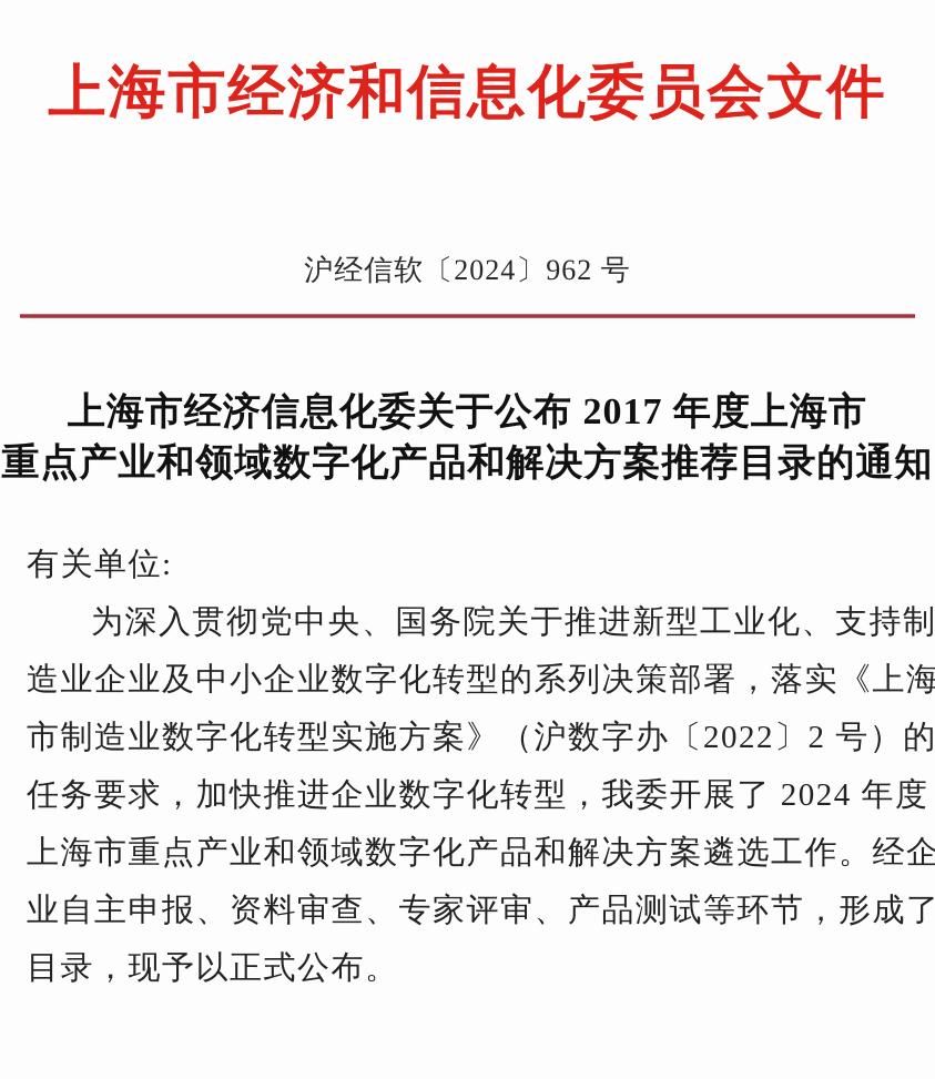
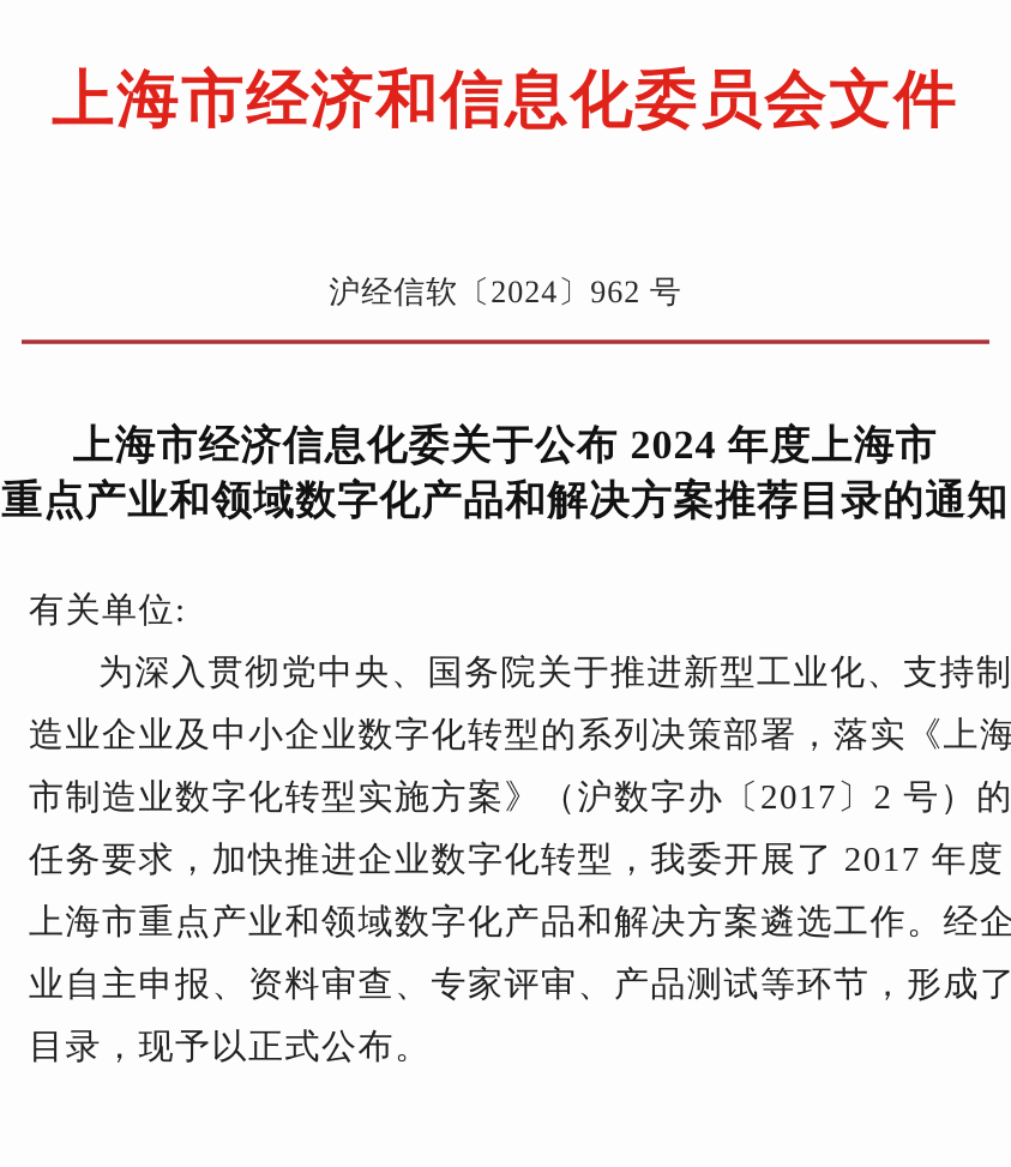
  上海市经济和信息化委员会文件
  沪经信软〔2024〕962 号
- 上海市经济信息化委关于公布 2017 年度上海市
+ 上海市经济信息化委关于公布 2024 年度上海市
  重点产业和领域数字化产品和解决方案推荐目录的通知
  有关单位:
  为深入贯彻党中央、国务院关于推进新型工业化、支持制
  造业企业及中小企业数字化转型的系列决策部署，落实《上海
- 市制造业数字化转型实施方案》（沪数字办〔2022〕2 号）的
+ 市制造业数字化转型实施方案》（沪数字办〔2017〕2 号）的
- 任务要求，加快推进企业数字化转型，我委开展了 2024 年度
+ 任务要求，加快推进企业数字化转型，我委开展了 2017 年度
  上海市重点产业和领域数字化产品和解决方案遴选工作。经企
  业自主申报、资料审查、专家评审、产品测试等环节，形成了
  目录，现予以正式公布。
